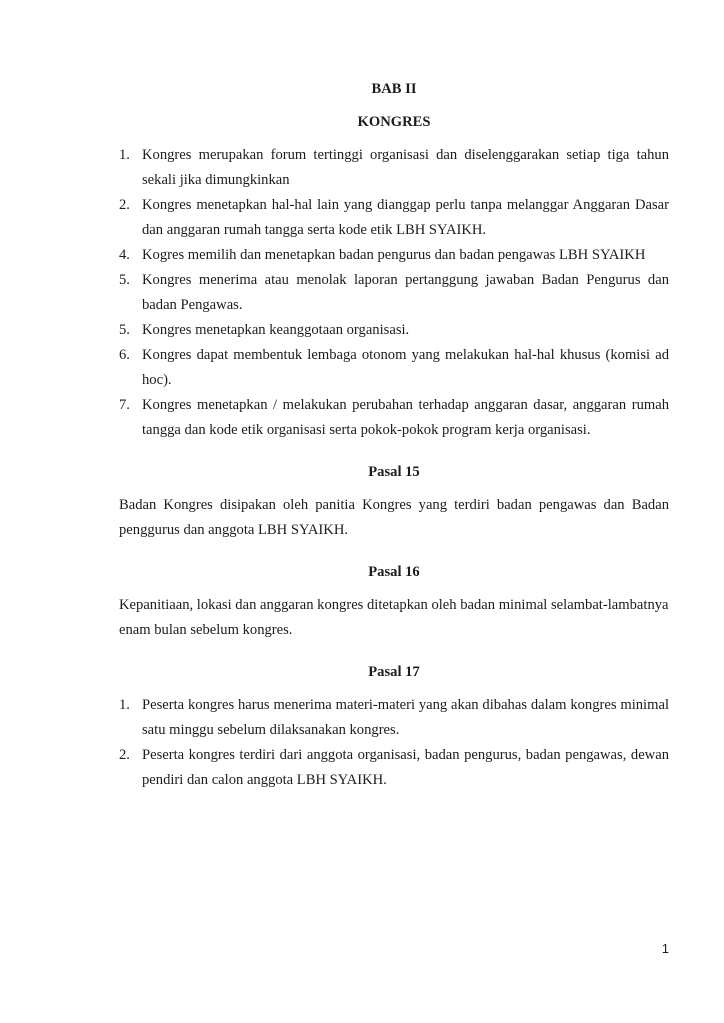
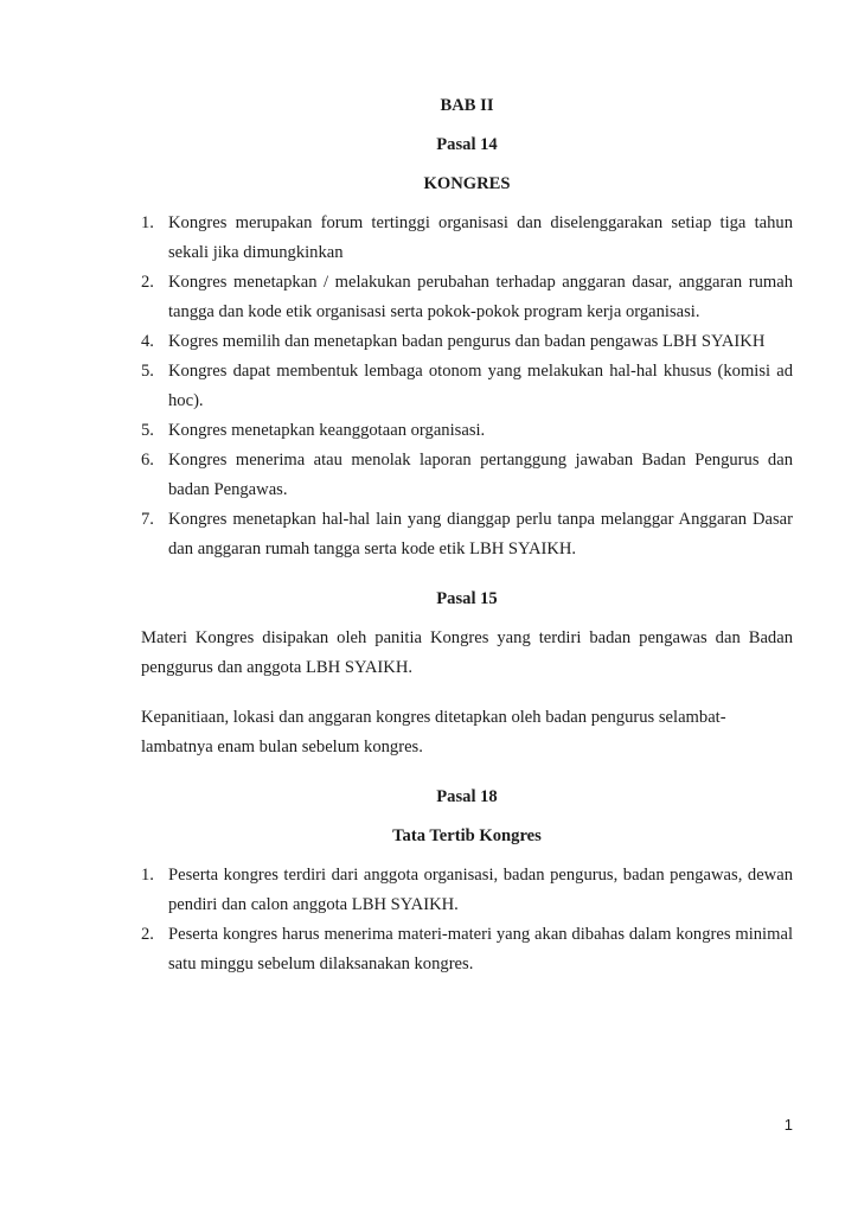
  BAB II
+ Pasal 14
  KONGRES
  1.
  Kongres merupakan forum tertinggi organisasi dan diselenggarakan setiap tiga tahun sekali jika dimungkinkan
  2.
- Kongres menetapkan hal-hal lain yang dianggap perlu tanpa melanggar Anggaran Dasar dan anggaran rumah tangga serta kode etik LBH SYAIKH.
+ Kongres menetapkan / melakukan perubahan terhadap anggaran dasar, anggaran rumah tangga dan kode etik organisasi serta pokok-pokok program kerja organisasi.
  4.
  Kogres memilih dan menetapkan badan pengurus dan badan pengawas LBH SYAIKH
  5.
- Kongres menerima atau menolak laporan pertanggung jawaban Badan Pengurus dan badan Pengawas.
+ Kongres dapat membentuk lembaga otonom yang melakukan hal-hal khusus (komisi ad hoc).
  5.
  Kongres menetapkan keanggotaan organisasi.
  6.
- Kongres dapat membentuk lembaga otonom yang melakukan hal-hal khusus (komisi ad hoc).
+ Kongres menerima atau menolak laporan pertanggung jawaban Badan Pengurus dan badan Pengawas.
  7.
- Kongres menetapkan / melakukan perubahan terhadap anggaran dasar, anggaran rumah tangga dan kode etik organisasi serta pokok-pokok program kerja organisasi.
+ Kongres menetapkan hal-hal lain yang dianggap perlu tanpa melanggar Anggaran Dasar dan anggaran rumah tangga serta kode etik LBH SYAIKH.
  Pasal 15
- Badan Kongres disipakan oleh panitia Kongres yang terdiri badan pengawas dan Badan penggurus dan anggota LBH SYAIKH.
+ Materi Kongres disipakan oleh panitia Kongres yang terdiri badan pengawas dan Badan penggurus dan anggota LBH SYAIKH.
- Pasal 16
- Kepanitiaan, lokasi dan anggaran kongres ditetapkan oleh badan minimal selambat-lambatnya enam bulan sebelum kongres.
+ Kepanitiaan, lokasi dan anggaran kongres ditetapkan oleh badan pengurus selambat-lambatnya enam bulan sebelum kongres.
- Pasal 17
+ Pasal 18
+ Tata Tertib Kongres
  1.
- Peserta kongres harus menerima materi-materi yang akan dibahas dalam kongres minimal satu minggu sebelum dilaksanakan kongres.
+ Peserta kongres terdiri dari anggota organisasi, badan pengurus, badan pengawas, dewan pendiri dan calon anggota LBH SYAIKH.
  2.
- Peserta kongres terdiri dari anggota organisasi, badan pengurus, badan pengawas, dewan pendiri dan calon anggota LBH SYAIKH.
+ Peserta kongres harus menerima materi-materi yang akan dibahas dalam kongres minimal satu minggu sebelum dilaksanakan kongres.
  1
